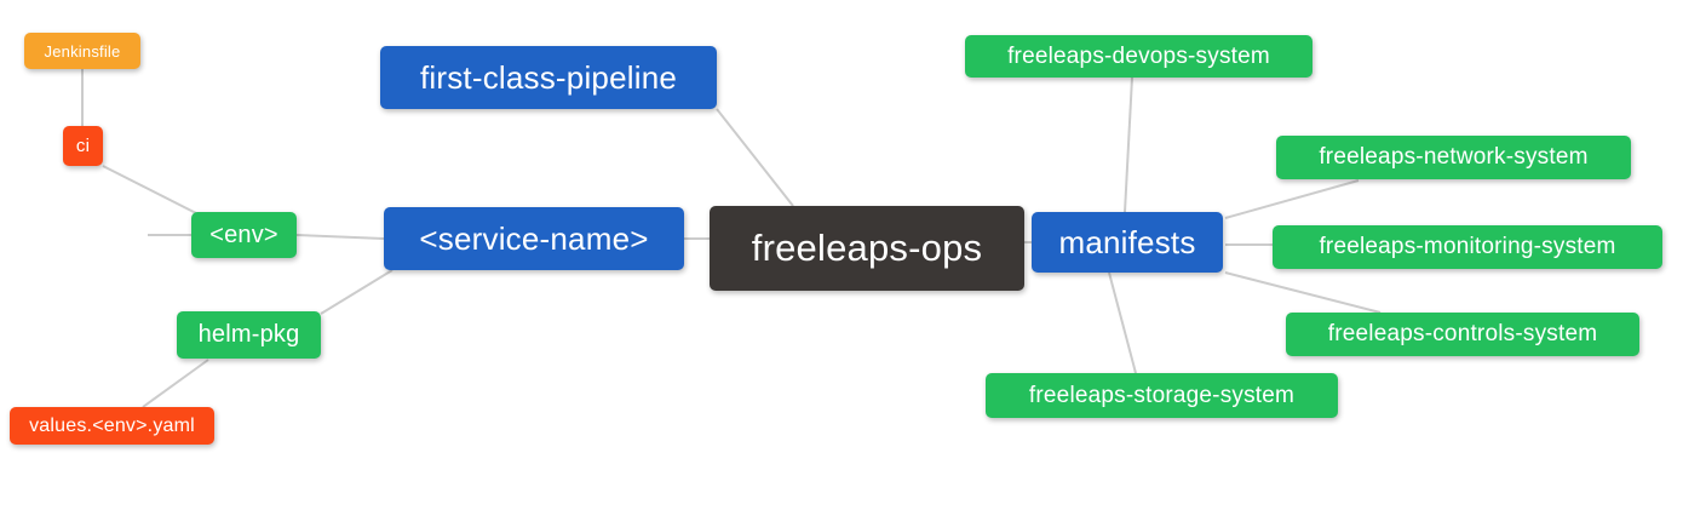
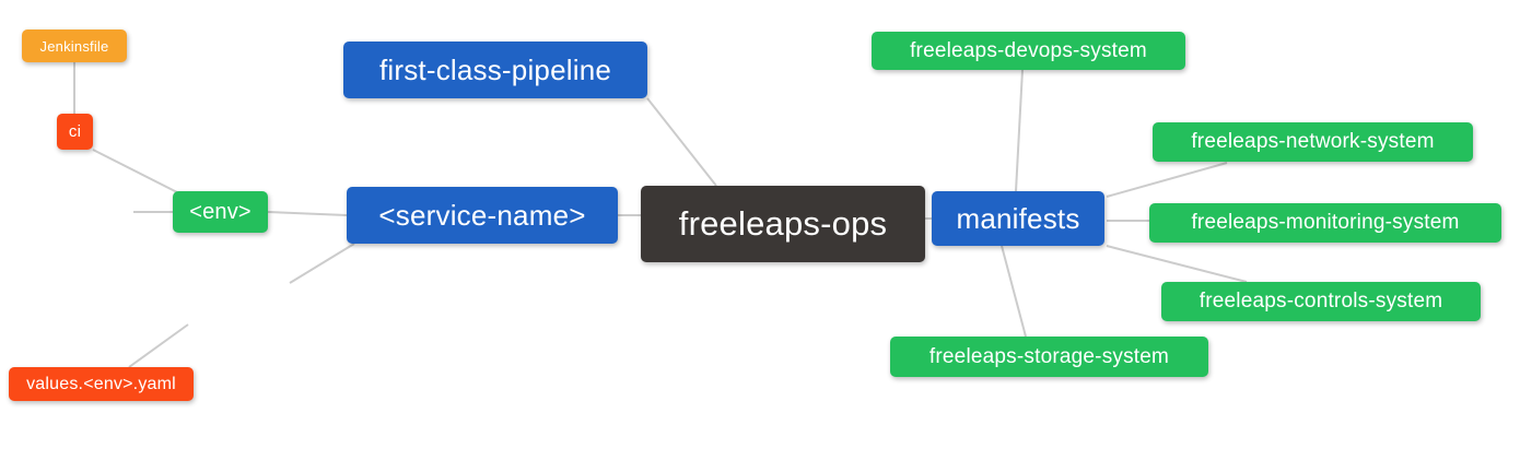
  Jenkinsfile
  ci
  <env>
- helm-pkg
  values.<env>.yaml
  first-class-pipeline
  <service-name>
  freeleaps-ops
  manifests
  freeleaps-devops-system
  freeleaps-network-system
  freeleaps-monitoring-system
  freeleaps-controls-system
  freeleaps-storage-system
